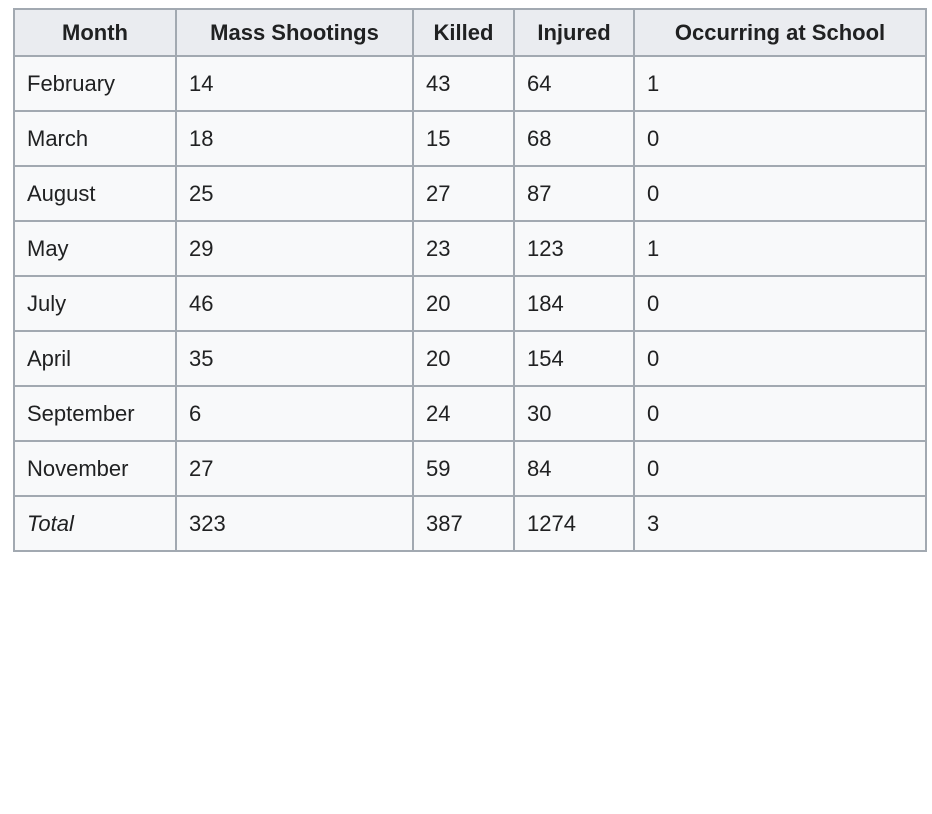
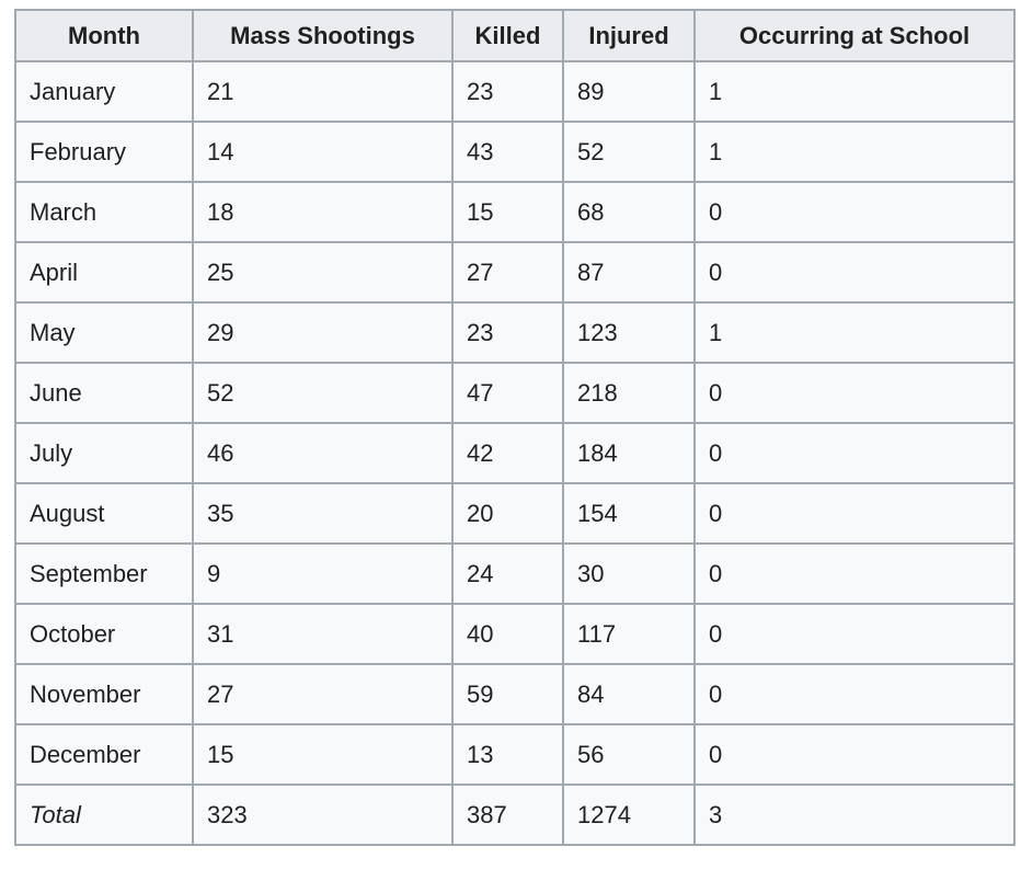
  Month	Mass Shootings	Killed	Injured	Occurring at School
+ January	21	23	89	1
- February	14	43	64	1
+ February	14	43	52	1
  March	18	15	68	0
- August	25	27	87	0
+ April	25	27	87	0
  May	29	23	123	1
+ June	52	47	218	0
- July	46	20	184	0
+ July	46	42	184	0
- April	35	20	154	0
+ August	35	20	154	0
- September	6	24	30	0
+ September	9	24	30	0
+ October	31	40	117	0
  November	27	59	84	0
+ December	15	13	56	0
  Total	323	387	1274	3
